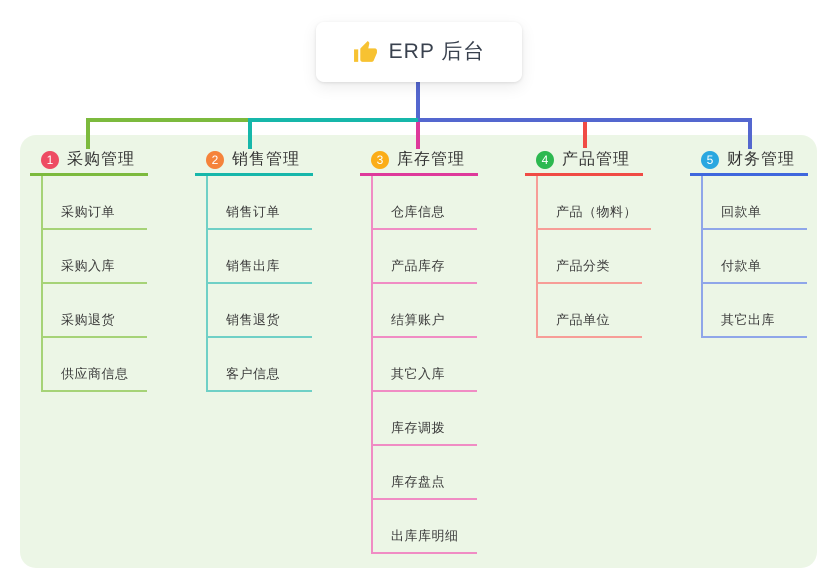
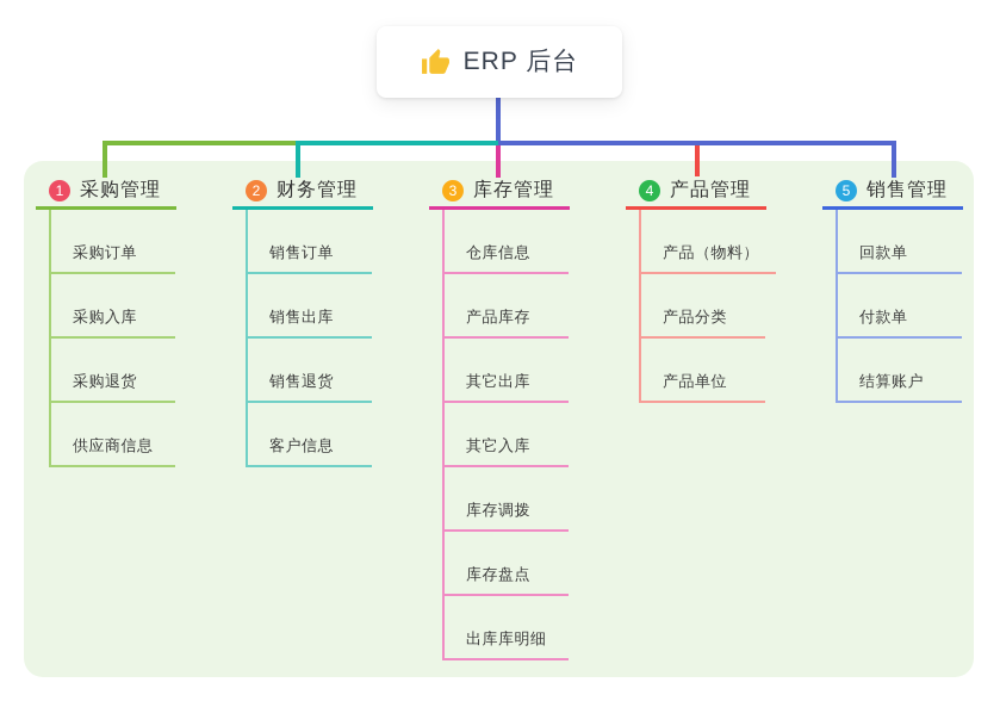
  ERP 后台
  1
  采购管理
  采购订单
  采购入库
  采购退货
  供应商信息
  2
- 销售管理
+ 财务管理
  销售订单
  销售出库
  销售退货
  客户信息
  3
  库存管理
  仓库信息
  产品库存
- 结算账户
+ 其它出库
  其它入库
  库存调拨
  库存盘点
  出库库明细
  4
  产品管理
  产品（物料）
  产品分类
  产品单位
  5
- 财务管理
+ 销售管理
  回款单
  付款单
- 其它出库
+ 结算账户
